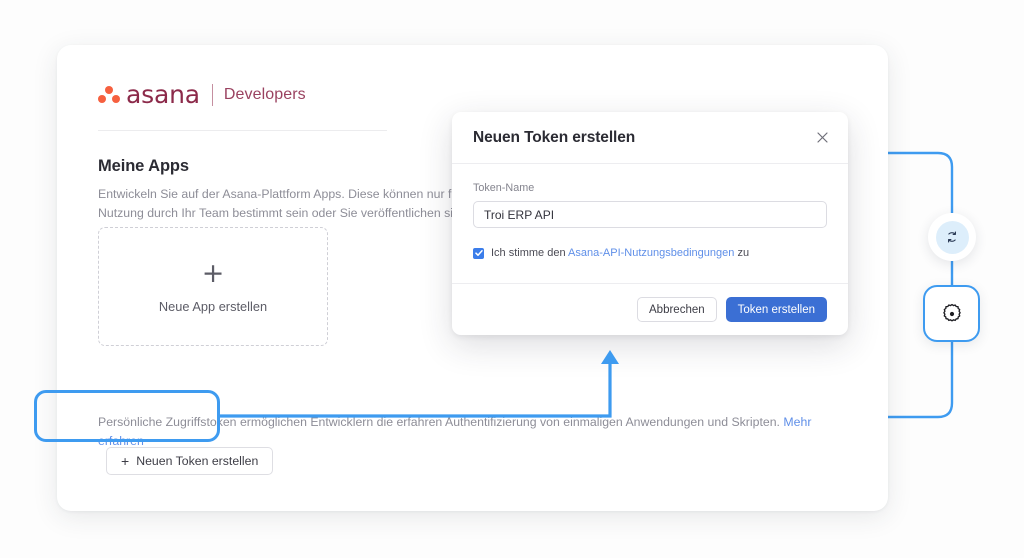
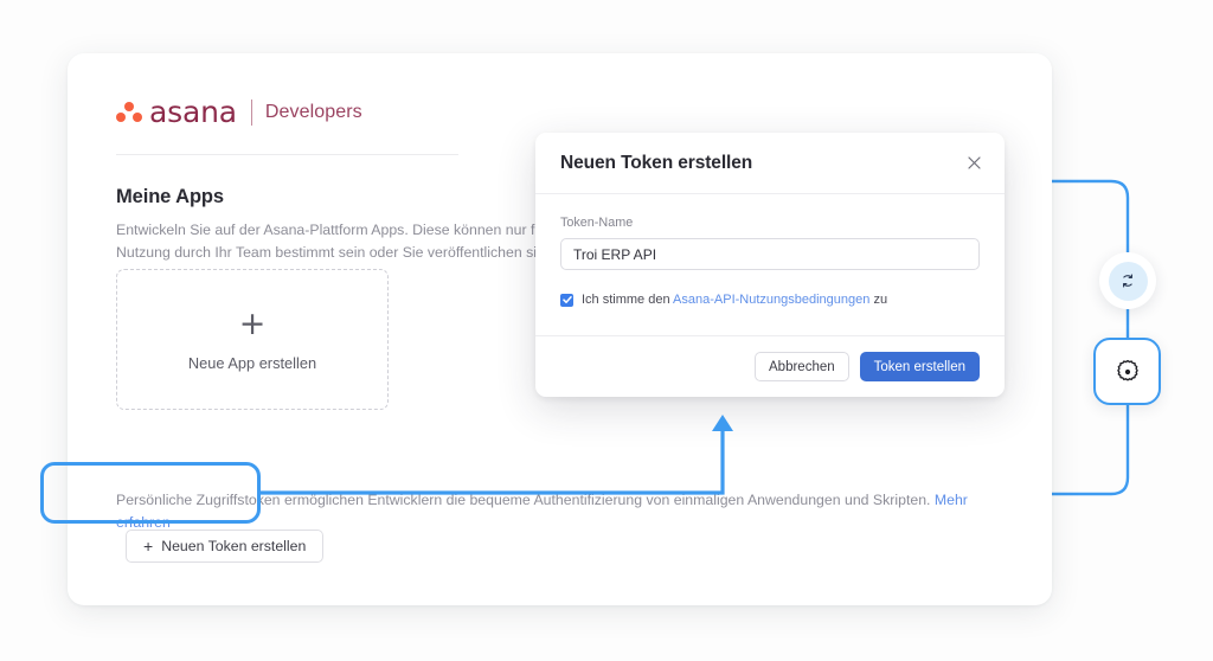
  asana
  Developers
  Meine Apps
  Entwickeln Sie auf der Asana-Plattform Apps. Diese können nur f Nutzung durch Ihr Team bestimmt sein oder Sie veröffentlichen s
  +
  Neue App erstellen
- Persönliche Zugriffstoken ermöglichen Entwicklern die erfahren Authentifizierung von einmaligen Anwendungen und Skripten. Mehr erfahren
+ Persönliche Zugriffstoken ermöglichen Entwicklern die bequeme Authentifizierung von einmaligen Anwendungen und Skripten. Mehr erfahren
  +
  Neuen Token erstellen
  Neuen Token erstellen
  Token-Name
  Troi ERP API
  Ich stimme den Asana-API-Nutzungsbedingungen zu
  Abbrechen
  Token erstellen
